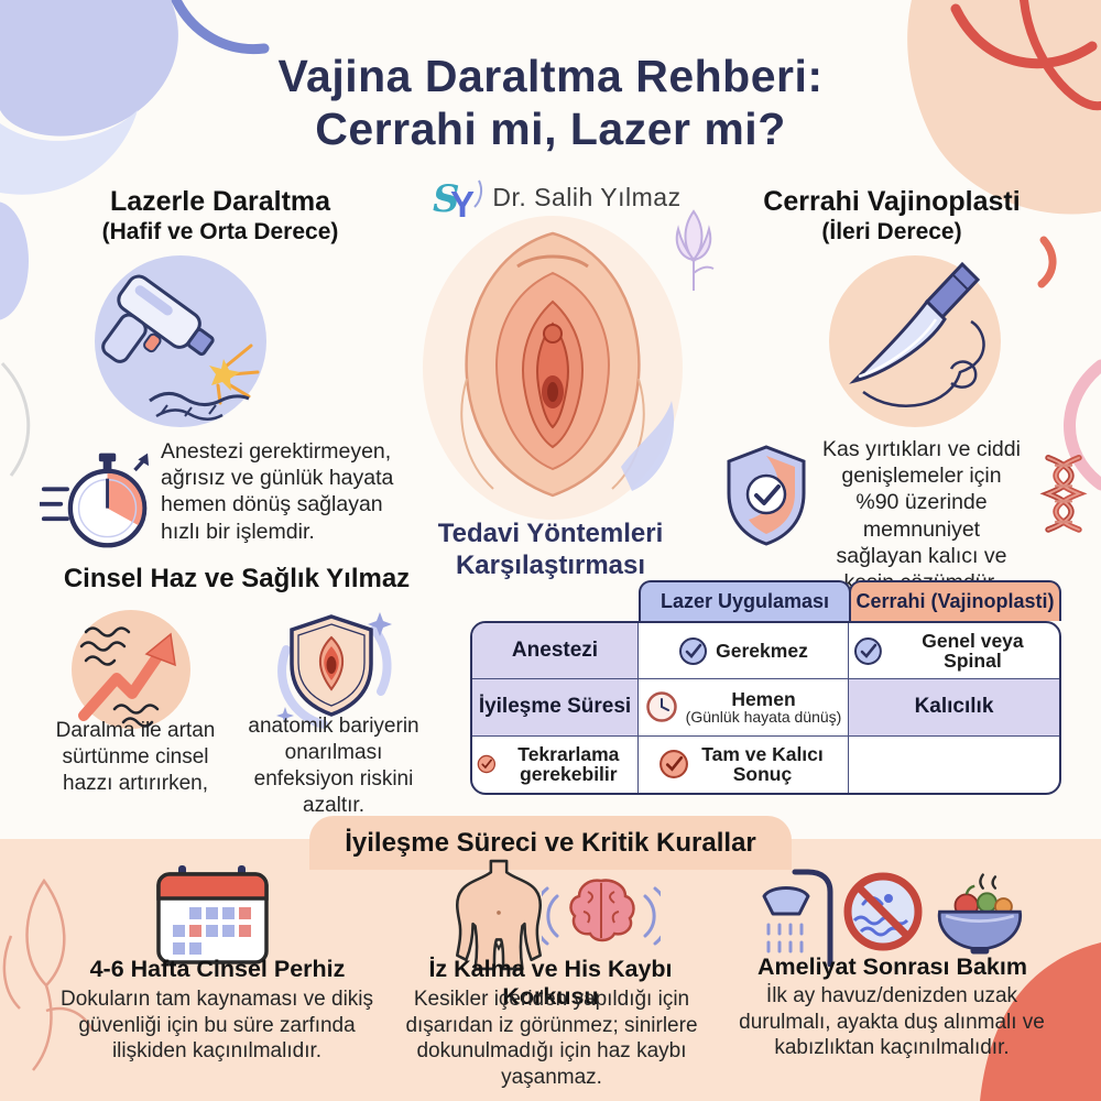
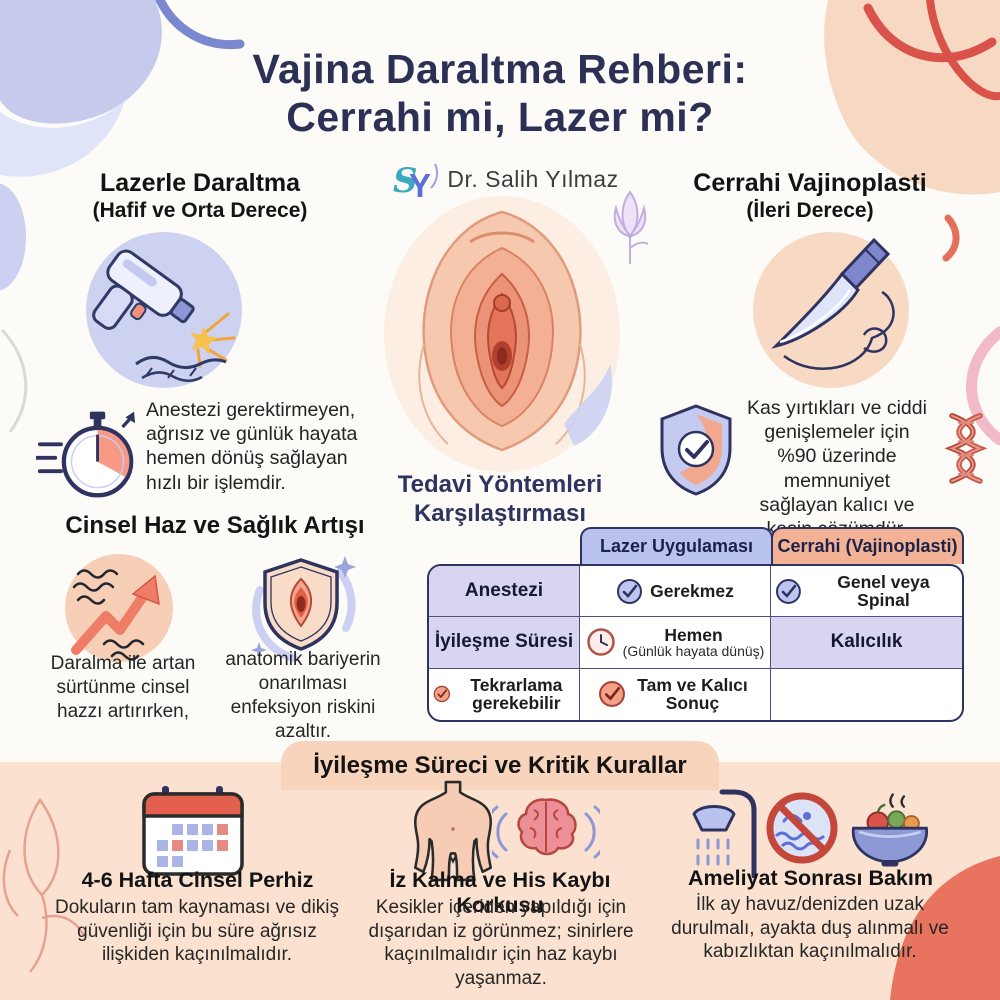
  Vajina Daraltma Rehberi:
  Cerrahi mi, Lazer mi?
  S
  Y
  Dr. Salih Yılmaz
  Lazerle Daraltma
  (Hafif ve Orta Derece)
  Anestezi gerektirmeyen, ağrısız ve günlük hayata hemen dönüş sağlayan hızlı bir işlemdir.
  Cerrahi Vajinoplasti
  (İleri Derece)
  Kas yırtıkları ve ciddi genişlemeler için %90 üzerinde memnuniyet sağlayan kalıcı ve k
  Tedavi Yöntemleri
  Karşılaştırması
- Cinsel Haz ve Sağlık Yılmaz
+ Cinsel Haz ve Sağlık Artışı
  Daralma ile artan sürtünme cinsel hazzı artırırken,
  anatomik bariyerin onarılması enfeksiyon riskini azaltır.
  Lazer Uygulaması
  Cerrahi (Vajinoplasti)
  Anestezi
  Gerekmez
  Genel veya Spinal
  İyileşme Süresi
  Hemen
  (Günlük hayata dünüş)
  Kalıcılık
  Tekrarlama gerekebilir
  Tam ve Kalıcı Sonuç
  İyileşme Süreci ve Kritik Kurallar
  4-6 Hafta Cinsel Perhiz
- Dokuların tam kaynaması ve dikiş güvenliği için bu süre zarfında ilişkiden kaçınılmalıdır.
+ Dokuların tam kaynaması ve dikiş güvenliği için bu süre ağrısız ilişkiden kaçınılmalıdır.
  İz Kalma ve His Kaybı Korkusu
- Kesikler içeriden yapıldığı için dışarıdan iz görünmez; sinirlere dokunulmadığı için haz kaybı yaşanmaz.
+ Kesikler içeriden yapıldığı için dışarıdan iz görünmez; sinirlere kaçınılmalıdır için haz kaybı yaşanmaz.
  Ameliyat Sonrası Bakım
  İlk ay havuz/denizden uzak durulmalı, ayakta duş alınmalı ve kabızlıktan kaçınılmalıdır.
